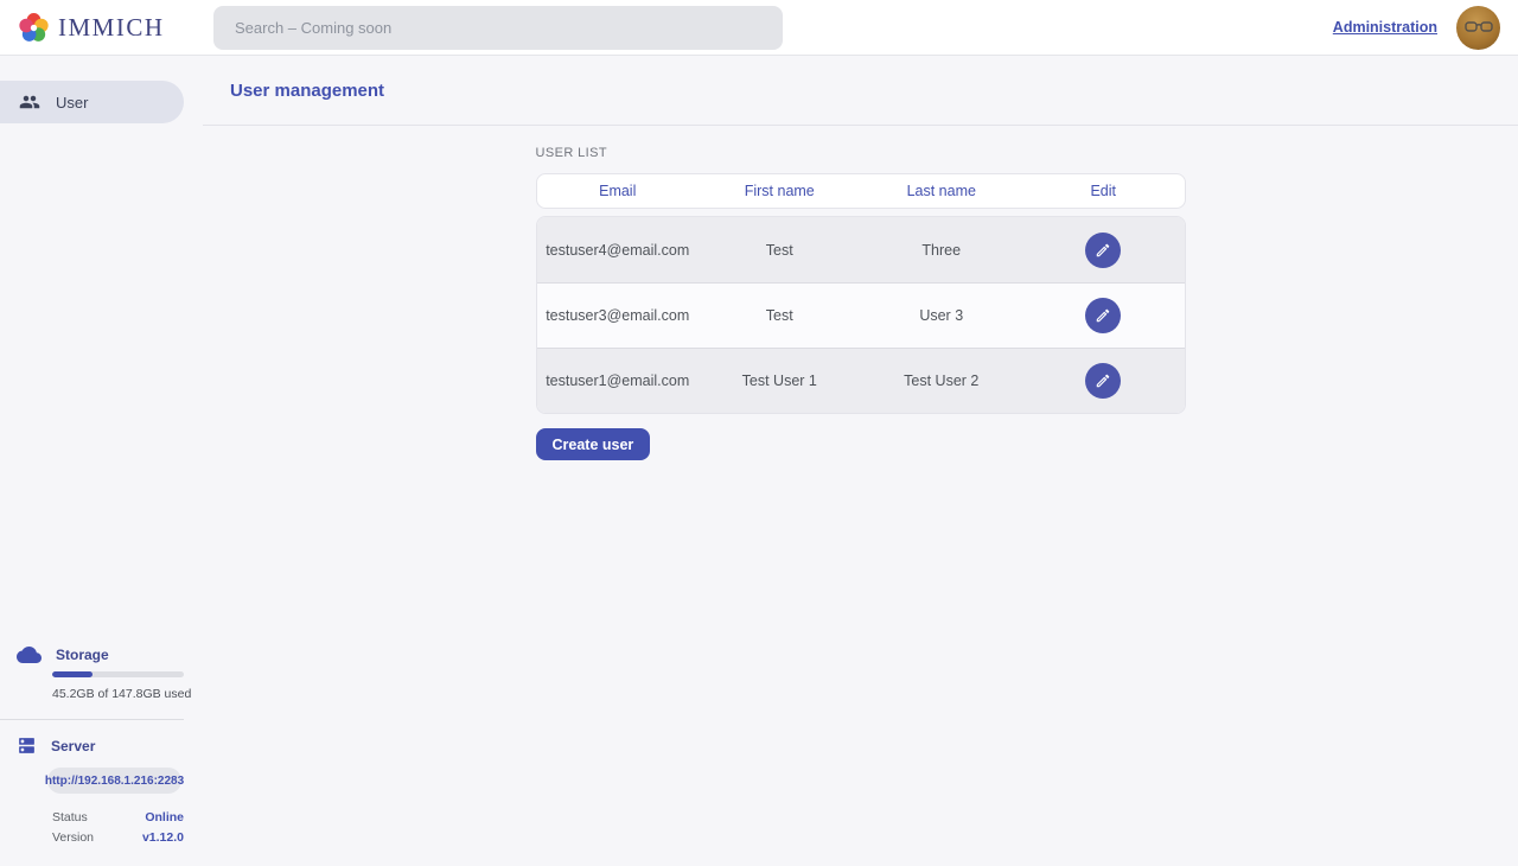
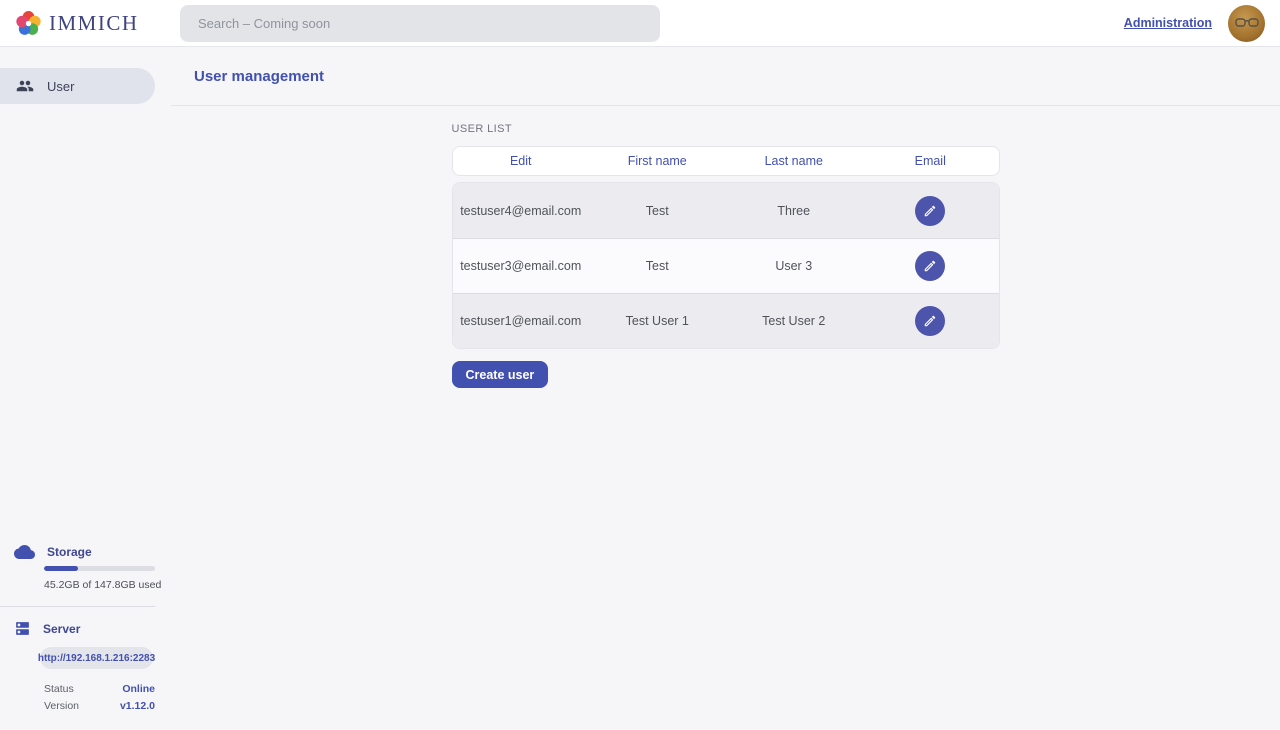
  IMMICH
  Search – Coming soon
  Administration
  User
  Storage
  45.2GB of 147.8GB used
  Server
  http://192.168.1.216:2283
  Status
  Online
  Version
  v1.12.0
  User management
  USER LIST
- Email
+ Edit
  First name
  Last name
- Edit
+ Email
  testuser4@email.com
  Test
  Three
  testuser3@email.com
  Test
  User 3
  testuser1@email.com
  Test User 1
  Test User 2
  Create user
